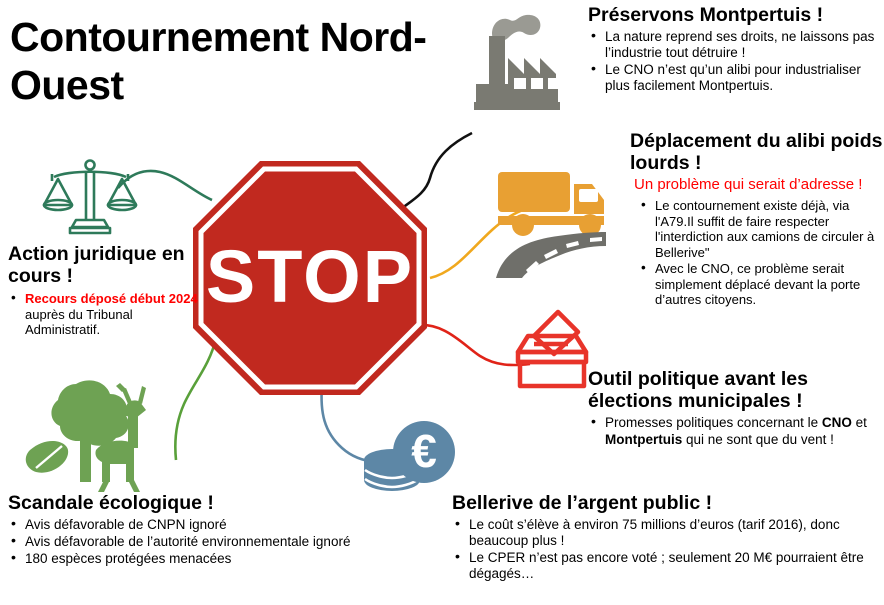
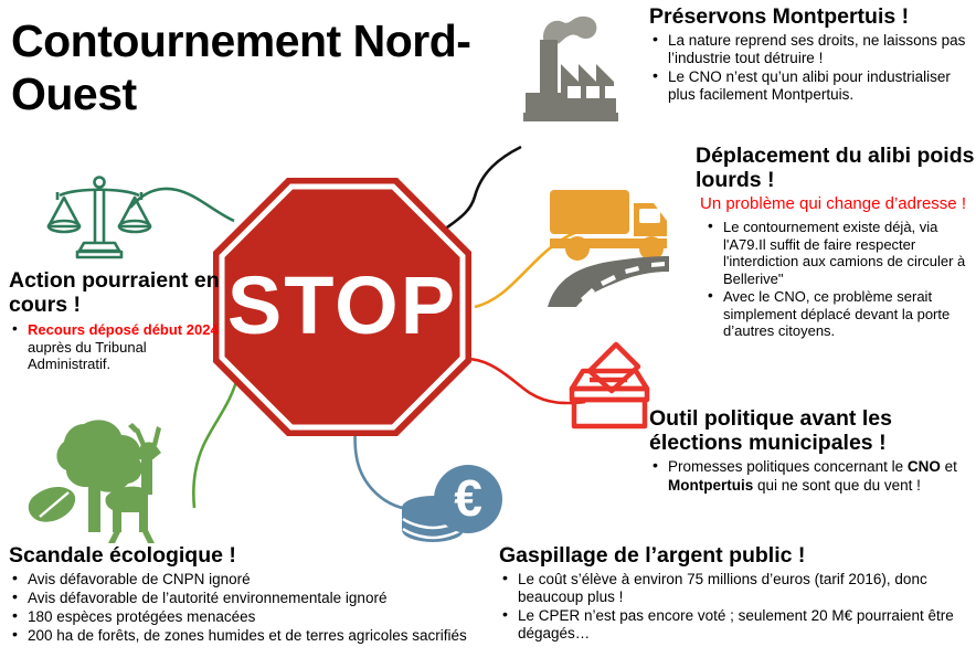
  Contournement Nord-Ouest
  STOP
  €
  Préservons Montpertuis !
  La nature reprend ses droits, ne laissons pas l’industrie tout détruire !
  Le CNO n’est qu’un alibi pour industrialiser plus facilement Montpertuis.
  Déplacement du alibi poids lourds !
- Un problème qui serait d’adresse !
+ Un problème qui change d’adresse !
  Le contournement existe déjà, via l'A79.Il suffit de faire respecter l'interdiction aux camions de circuler à Bellerive"
  Avec le CNO, ce problème serait simplement déplacé devant la porte d’autres citoyens.
  Outil politique avant les élections municipales !
  Promesses politiques concernant le CNO et Montpertuis qui ne sont que du vent !
- Action juridique en cours !
+ Action pourraient en cours !
  Recours déposé début 2024 auprès du Tribunal Administratif.
  Scandale écologique !
  Avis défavorable de CNPN ignoré
  Avis défavorable de l’autorité environnementale ignoré
  180 espèces protégées menacées
+ 200 ha de forêts, de zones humides et de terres agricoles sacrifiés
- Bellerive de l’argent public !
+ Gaspillage de l’argent public !
  Le coût s’élève à environ 75 millions d’euros (tarif 2016), donc beaucoup plus !
  Le CPER n’est pas encore voté ; seulement 20 M€ pourraient être dégagés…
